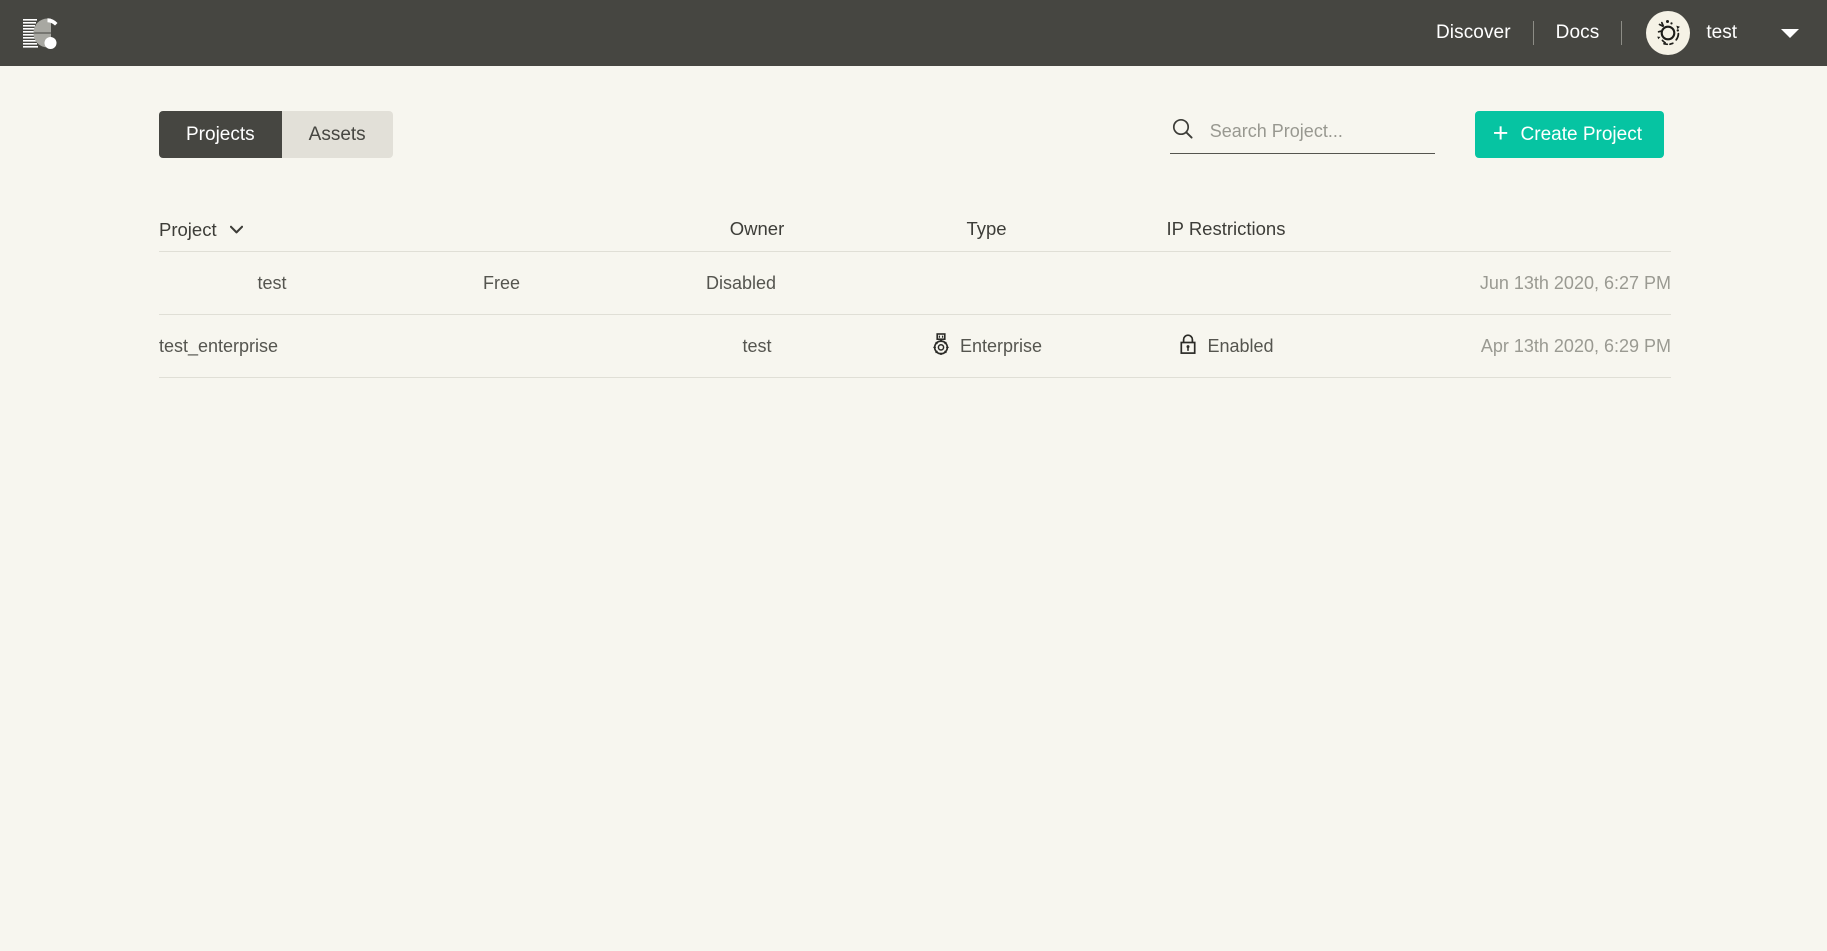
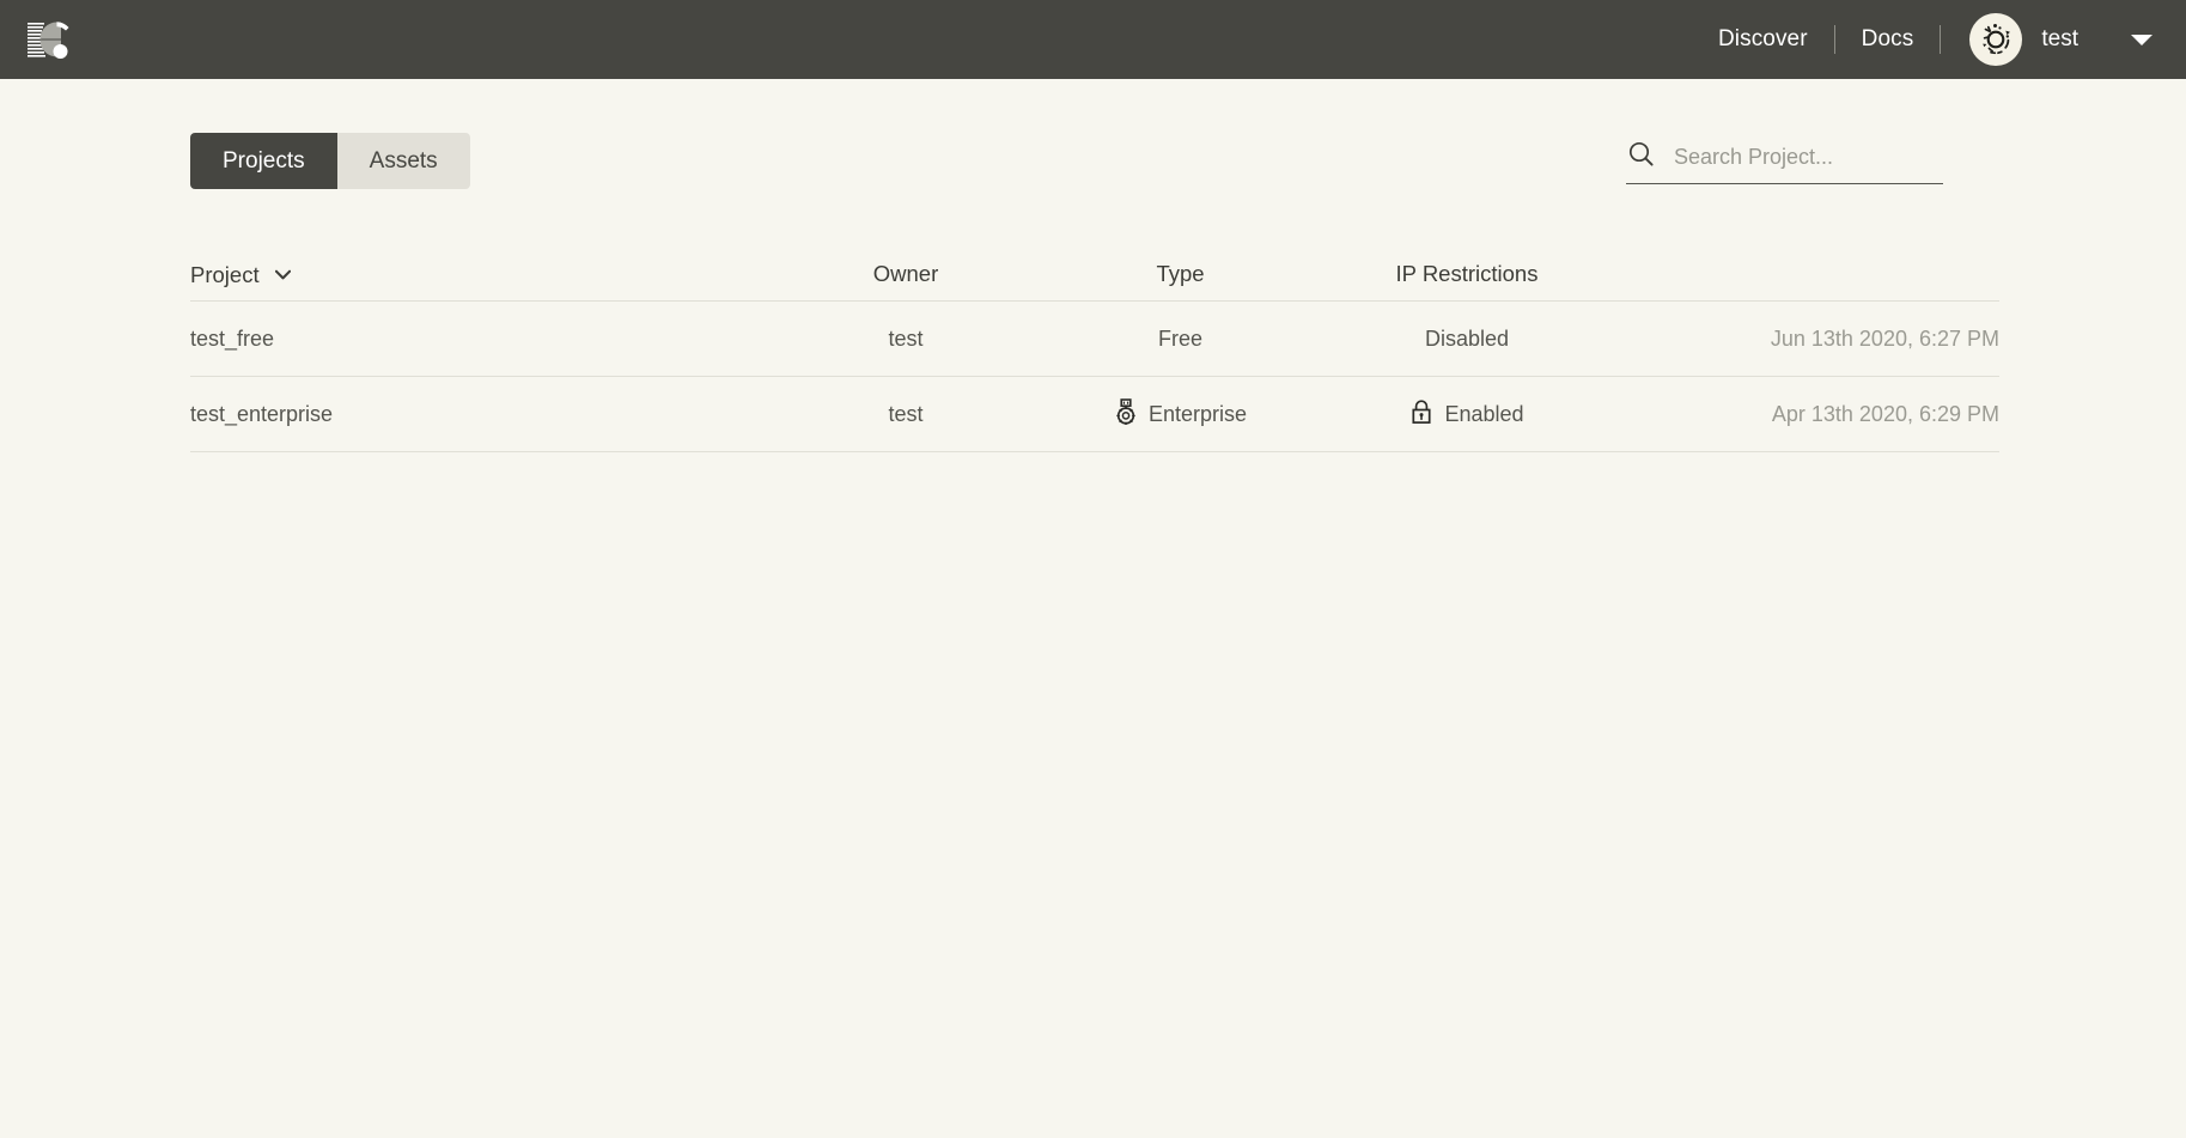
  Discover
  Docs
  test
  Projects
  Assets
  Search Project...
- +
- Create Project
  Project
  Owner
  Type
  IP Restrictions
+ test_free
  test
  Free
  Disabled
  Jun 13th 2020, 6:27 PM
  test_enterprise
  test
  Enterprise
  Enabled
  Apr 13th 2020, 6:29 PM
